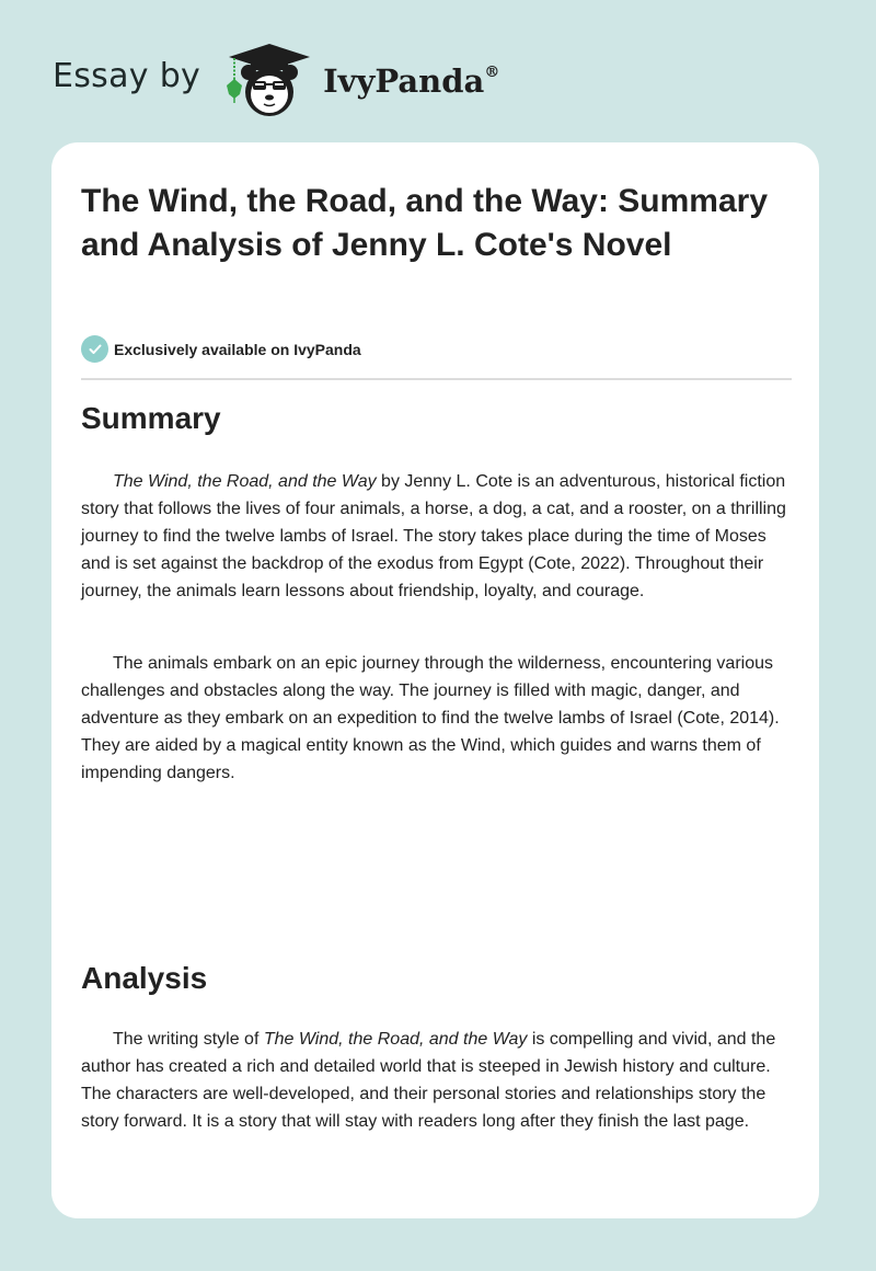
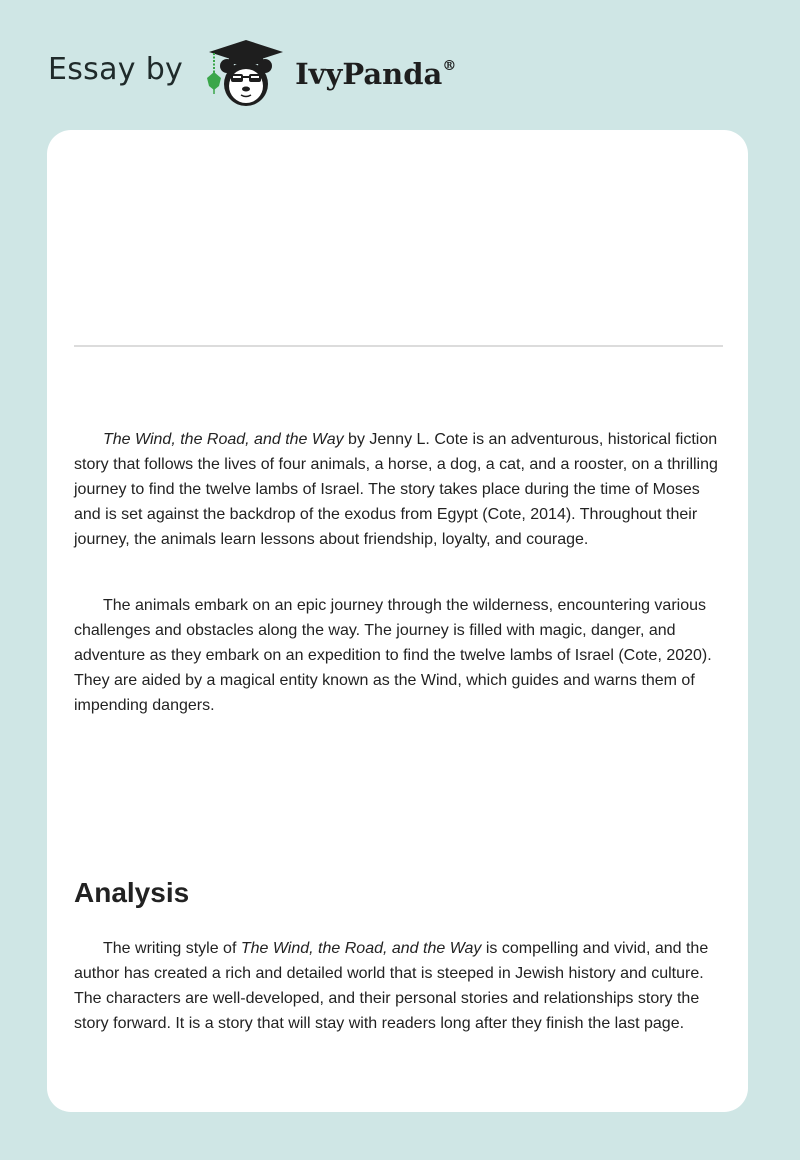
  Essay by
  IvyPanda®
- The Wind, the Road, and the Way: Summary and Analysis of Jenny L. Cote's Novel
- Exclusively available on IvyPanda
- Summary
- The Wind, the Road, and the Way by Jenny L. Cote is an adventurous, historical fiction story that follows the lives of four animals, a horse, a dog, a cat, and a rooster, on a thrilling journey to find the twelve lambs of Israel. The story takes place during the time of Moses and is set against the backdrop of the exodus from Egypt (Cote, 2022). Throughout their journey, the animals learn lessons about friendship, loyalty, and courage.
+ The Wind, the Road, and the Way by Jenny L. Cote is an adventurous, historical fiction story that follows the lives of four animals, a horse, a dog, a cat, and a rooster, on a thrilling journey to find the twelve lambs of Israel. The story takes place during the time of Moses and is set against the backdrop of the exodus from Egypt (Cote, 2014). Throughout their journey, the animals learn lessons about friendship, loyalty, and courage.
- The animals embark on an epic journey through the wilderness, encountering various challenges and obstacles along the way. The journey is filled with magic, danger, and adventure as they embark on an expedition to find the twelve lambs of Israel (Cote, 2014). They are aided by a magical entity known as the Wind, which guides and warns them of impending dangers.
+ The animals embark on an epic journey through the wilderness, encountering various challenges and obstacles along the way. The journey is filled with magic, danger, and adventure as they embark on an expedition to find the twelve lambs of Israel (Cote, 2020). They are aided by a magical entity known as the Wind, which guides and warns them of impending dangers.
  Analysis
  The writing style of The Wind, the Road, and the Way is compelling and vivid, and the author has created a rich and detailed world that is steeped in Jewish history and culture. The characters are well-developed, and their personal stories and relationships story the story forward. It is a story that will stay with readers long after they finish the last page.
